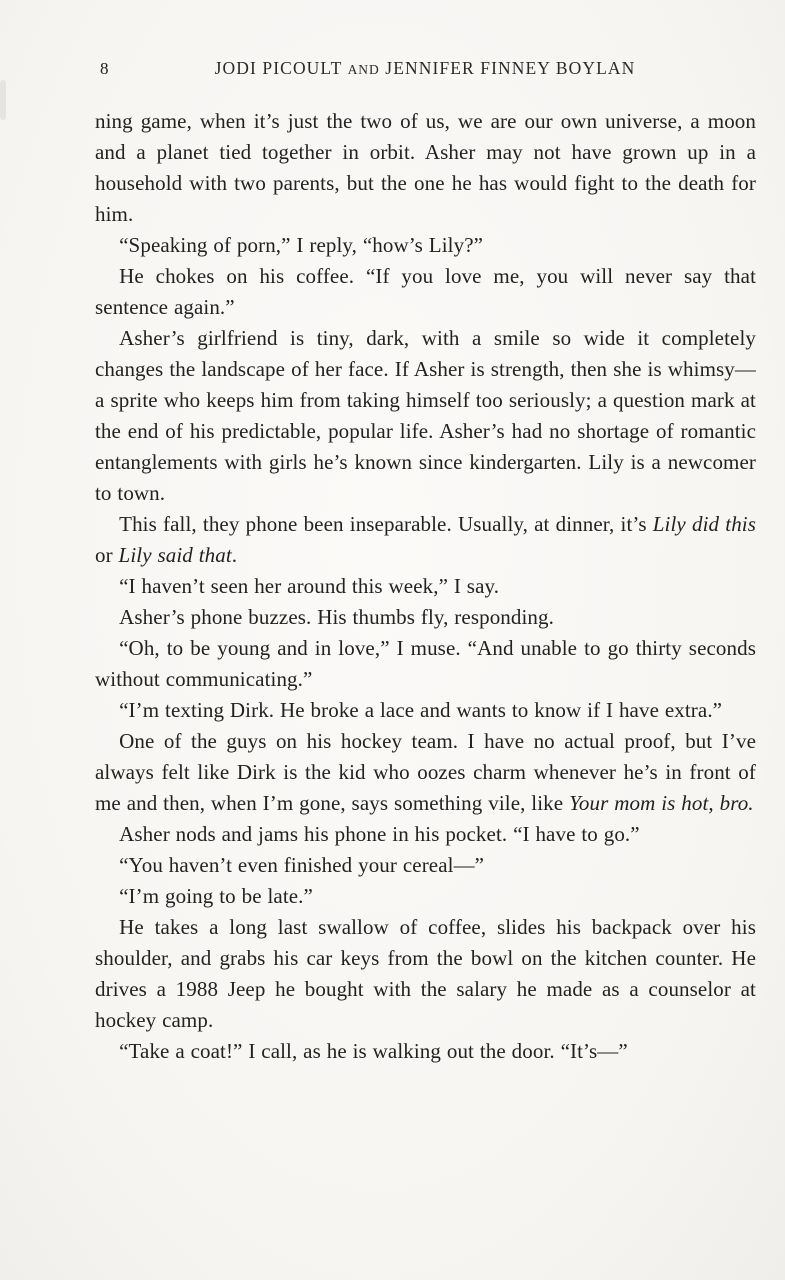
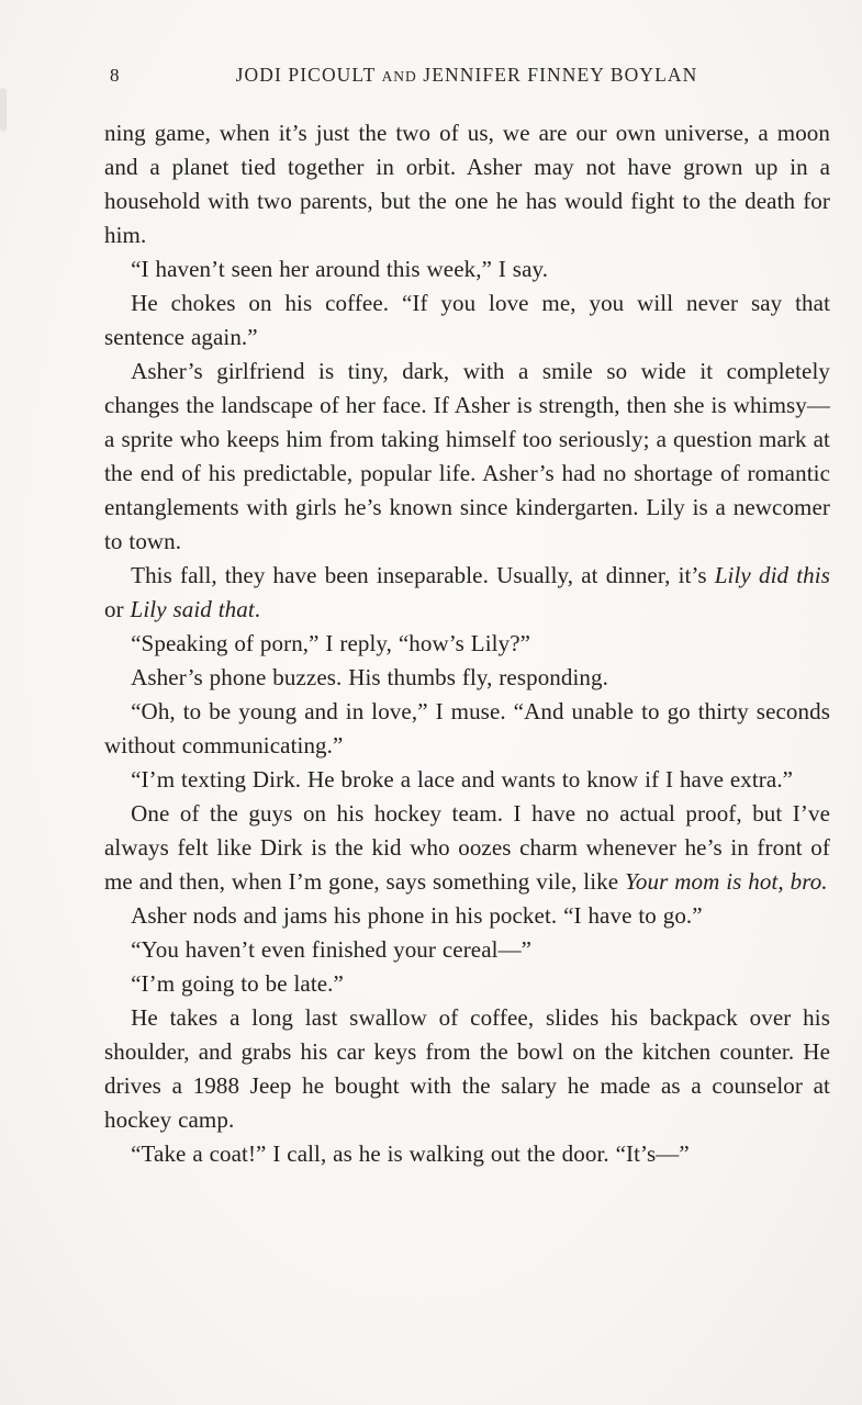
  8
  JODI PICOULT AND JENNIFER FINNEY BOYLAN
  ning game, when it’s just the two of us, we are our own universe, a moon and a planet tied together in orbit. Asher may not have grown up in a household with two parents, but the one he has would fight to the death for him.
- “Speaking of porn,” I reply, “how’s Lily?”
+ “I haven’t seen her around this week,” I say.
  He chokes on his coffee. “If you love me, you will never say that sentence again.”
  Asher’s girlfriend is tiny, dark, with a smile so wide it completely changes the landscape of her face. If Asher is strength, then she is whimsy—a sprite who keeps him from taking himself too seriously; a question mark at the end of his predictable, popular life. Asher’s had no shortage of romantic entanglements with girls he’s known since kindergarten. Lily is a newcomer to town.
- This fall, they phone been inseparable. Usually, at dinner, it’s Lily did this or Lily said that.
+ This fall, they have been inseparable. Usually, at dinner, it’s Lily did this or Lily said that.
- “I haven’t seen her around this week,” I say.
+ “Speaking of porn,” I reply, “how’s Lily?”
  Asher’s phone buzzes. His thumbs fly, responding.
  “Oh, to be young and in love,” I muse. “And unable to go thirty seconds without communicating.”
  “I’m texting Dirk. He broke a lace and wants to know if I have extra.”
  One of the guys on his hockey team. I have no actual proof, but I’ve always felt like Dirk is the kid who oozes charm whenever he’s in front of me and then, when I’m gone, says something vile, like Your mom is hot, bro.
  Asher nods and jams his phone in his pocket. “I have to go.”
  “You haven’t even finished your cereal—”
  “I’m going to be late.”
  He takes a long last swallow of coffee, slides his backpack over his shoulder, and grabs his car keys from the bowl on the kitchen counter. He drives a 1988 Jeep he bought with the salary he made as a counselor at hockey camp.
  “Take a coat!” I call, as he is walking out the door. “It’s—”
